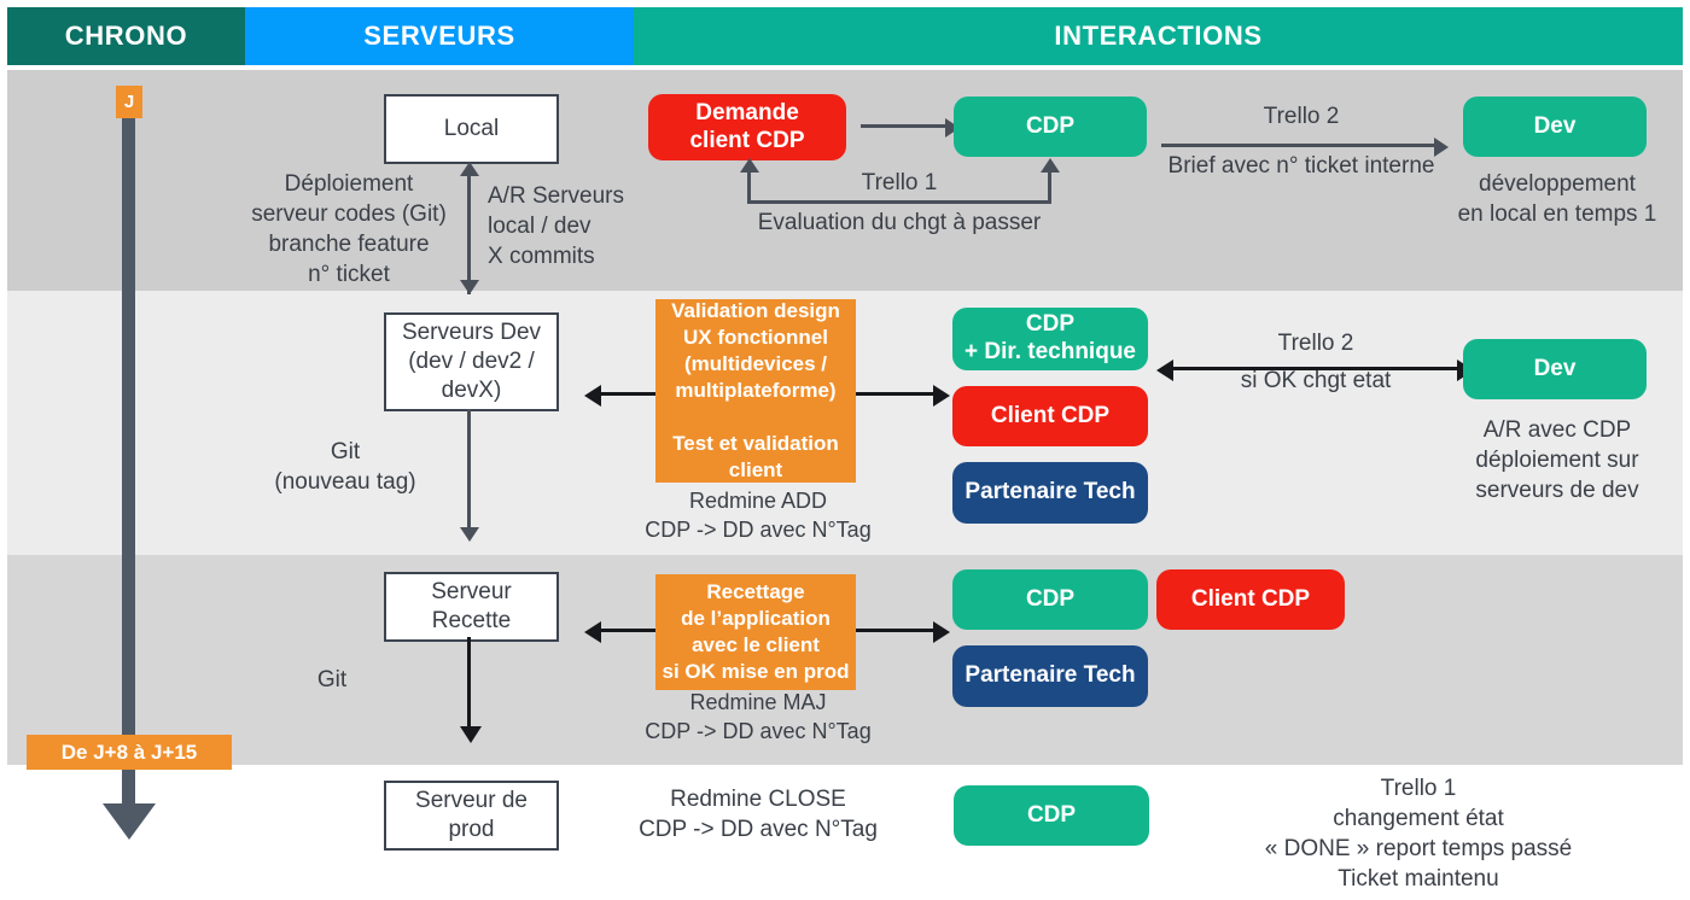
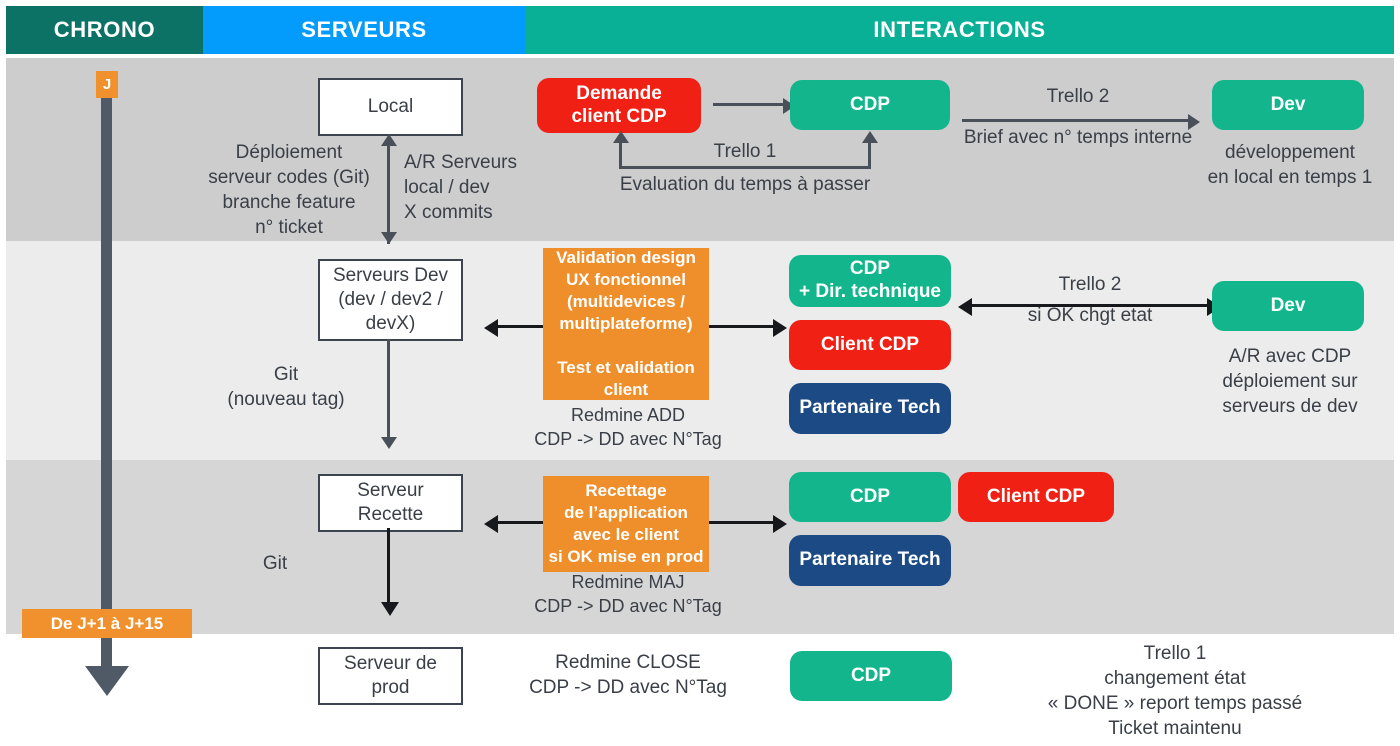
  CHRONO
  SERVEURS
  INTERACTIONS
  J
- De J+8 à J+15
+ De J+1 à J+15
  Local
  Déploiement
  serveur codes (Git)
  branche feature
  n° ticket
  A/R Serveurs
  local / dev
  X commits
  Demande
  client CDP
  CDP
  Trello 1
- Evaluation du chgt à passer
+ Evaluation du temps à passer
  Trello 2
- Brief avec n° ticket interne
+ Brief avec n° temps interne
  Dev
  développement
  en local en temps 1
  Serveurs Dev
  (dev / dev2 /
  devX)
  Git
  (nouveau tag)
  Validation design
  UX fonctionnel
  (multidevices /
  multiplateforme)
  Test et validation
  client
  Redmine ADD
  CDP -> DD avec N°Tag
  CDP
  + Dir. technique
  Client CDP
  Partenaire Tech
  Trello 2
  si OK chgt etat
  Dev
  A/R avec CDP
  déploiement sur
  serveurs de dev
  Serveur
  Recette
  Git
  Recettage
  de l’application
  avec le client
  si OK mise en prod
  Redmine MAJ
  CDP -> DD avec N°Tag
  CDP
  Client CDP
  Partenaire Tech
  Serveur de
  prod
  Redmine CLOSE
  CDP -> DD avec N°Tag
  CDP
  Trello 1
  changement état
  « DONE » report temps passé
  Ticket maintenu
